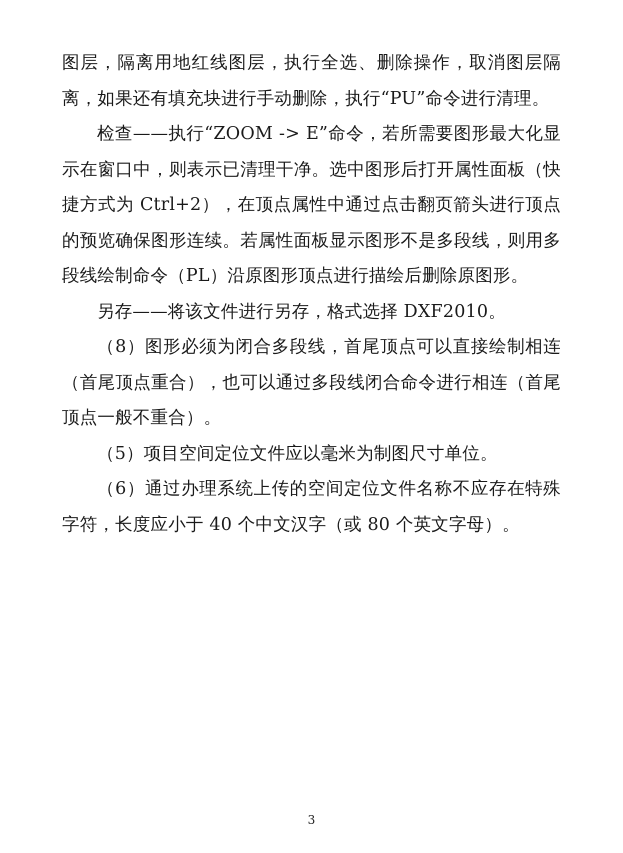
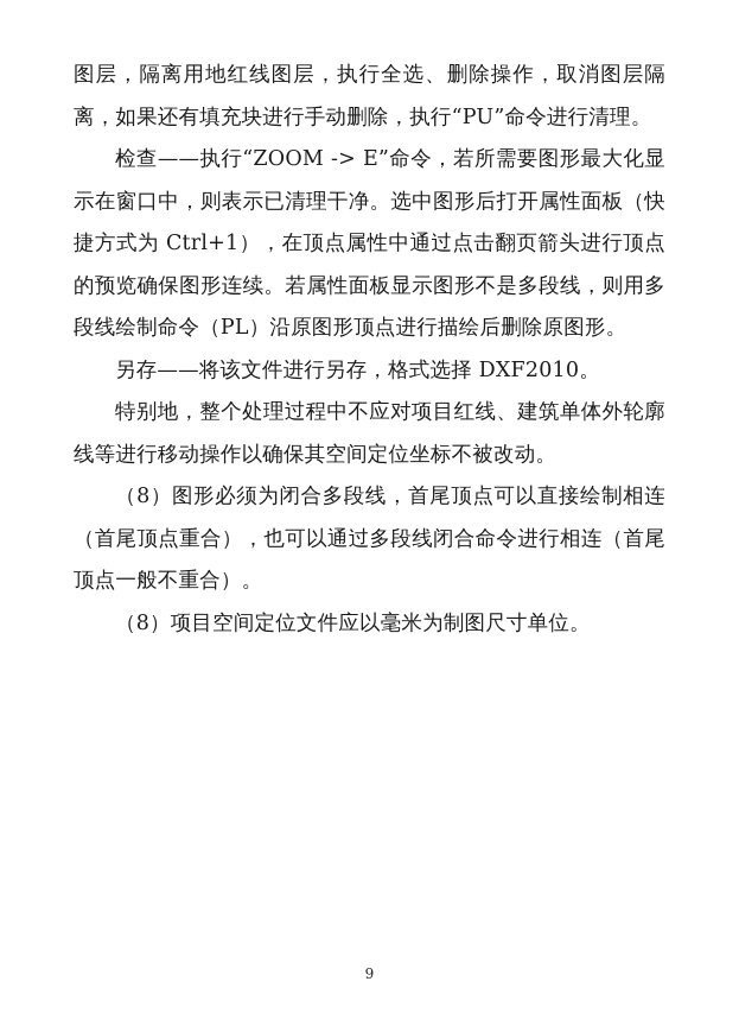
  图层，隔离用地红线图层，执行全选、删除操作，取消图层隔离，如果还有填充块进行手动删除，执行“PU”命令进行清理。
- 检查——执行“ZOOM -> E”命令，若所需要图形最大化显示在窗口中，则表示已清理干净。选中图形后打开属性面板（快捷方式为 Ctrl+2），在顶点属性中通过点击翻页箭头进行顶点的预览确保图形连续。若属性面板显示图形不是多段线，则用多段线绘制命令（PL）沿原图形顶点进行描绘后删除原图形。
+ 检查——执行“ZOOM -> E”命令，若所需要图形最大化显示在窗口中，则表示已清理干净。选中图形后打开属性面板（快捷方式为 Ctrl+1），在顶点属性中通过点击翻页箭头进行顶点的预览确保图形连续。若属性面板显示图形不是多段线，则用多段线绘制命令（PL）沿原图形顶点进行描绘后删除原图形。
  另存——将该文件进行另存，格式选择 DXF2010。
+ 特别地，整个处理过程中不应对项目红线、建筑单体外轮廓线等进行移动操作以确保其空间定位坐标不被改动。
  （8）图形必须为闭合多段线，首尾顶点可以直接绘制相连（首尾顶点重合），也可以通过多段线闭合命令进行相连（首尾顶点一般不重合）。
- （5）项目空间定位文件应以毫米为制图尺寸单位。
+ （8）项目空间定位文件应以毫米为制图尺寸单位。
- （6）通过办理系统上传的空间定位文件名称不应存在特殊字符，长度应小于 40 个中文汉字（或 80 个英文字母）。
- 3
+ 9
